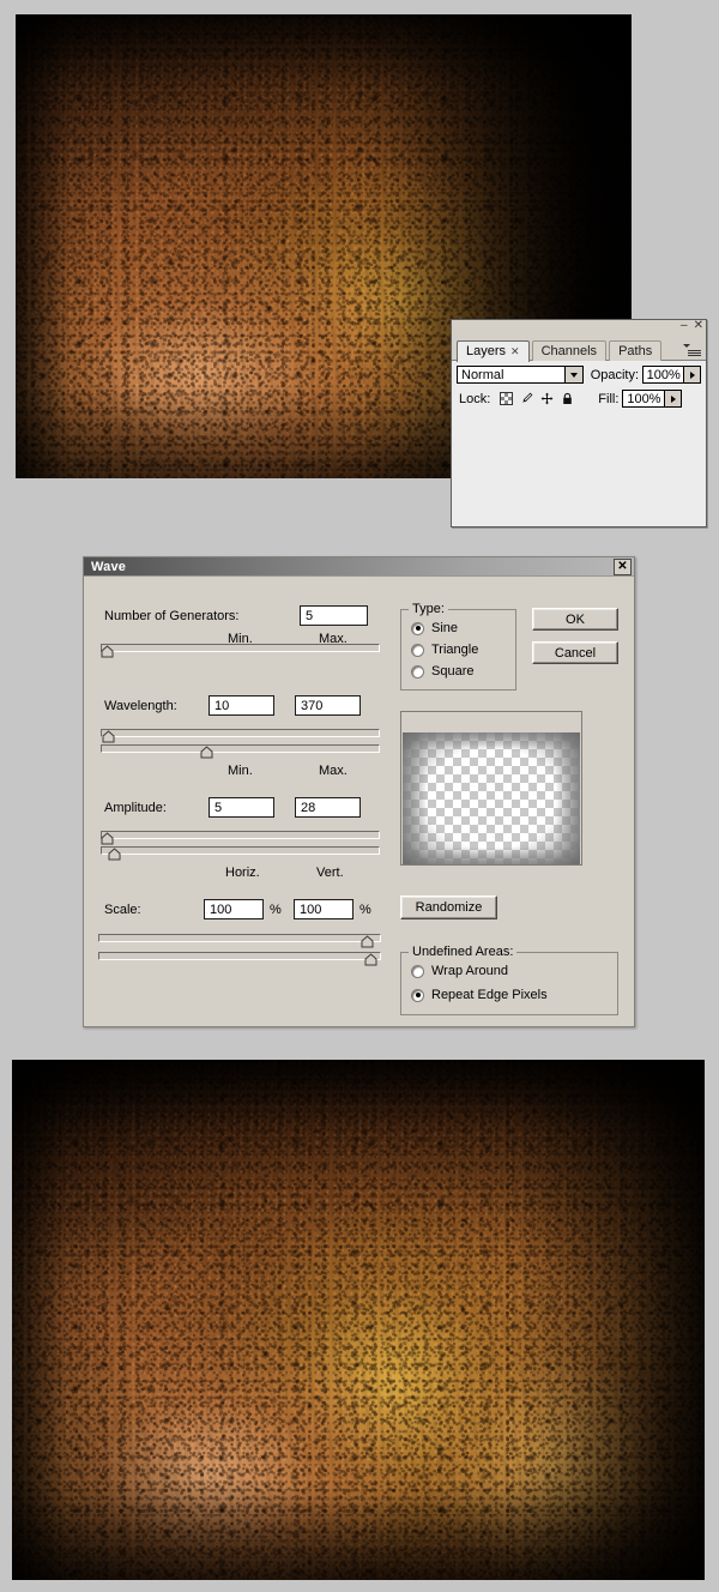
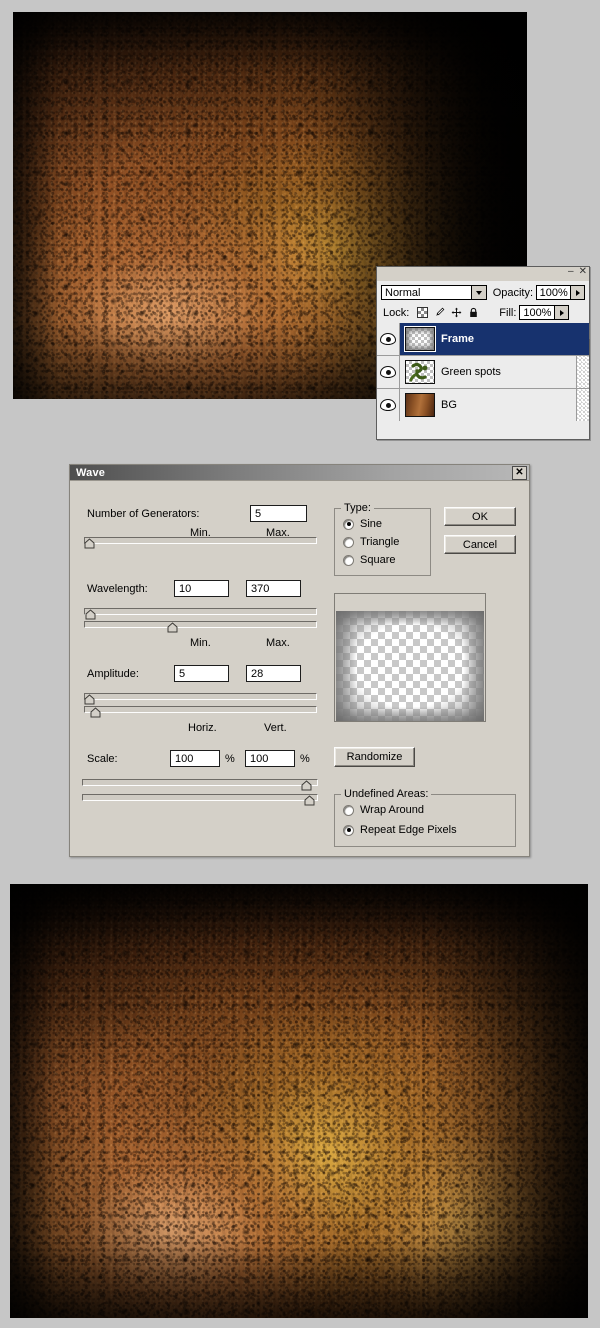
  –
  ✕
- Layers ✕
- Channels
- Paths
  Normal
  Opacity:
  100%
  Lock:
  Fill:
  100%
+ Frame
+ Green spots
+ BG
  Wave
  ✕
  Number of Generators:
  5
  Min.
  Max.
  Wavelength:
  10
  370
  Min.
  Max.
  Amplitude:
  5
  28
  Horiz.
  Vert.
  Scale:
  100
  %
  100
  %
  Type:
  Sine
  Triangle
  Square
  OK
  Cancel
  Randomize
  Undefined Areas:
  Wrap Around
  Repeat Edge Pixels
